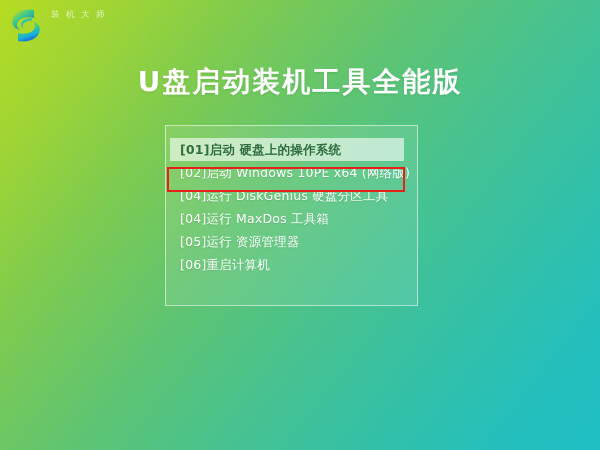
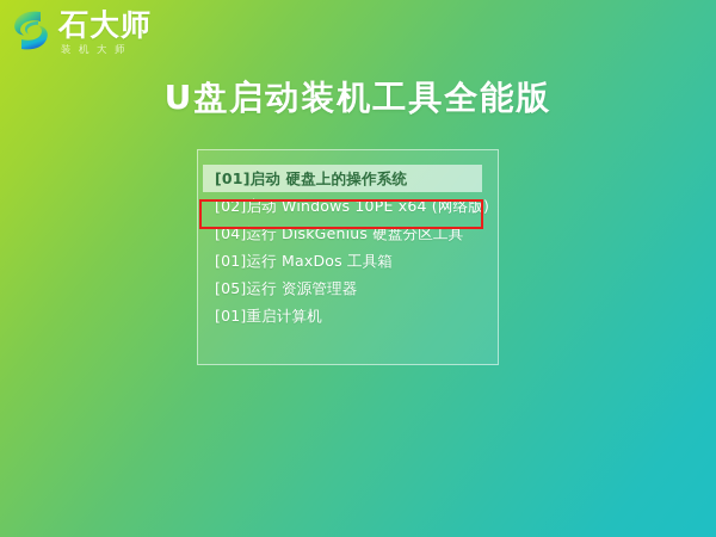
+ 石大师
  装机大师
  U盘启动装机工具全能版
  [01]启动 硬盘上的操作系统
  [02]启动 Windows 10PE x64 (网络版)
  [04]运行 DiskGenius 硬盘分区工具
- [04]运行 MaxDos 工具箱
+ [01]运行 MaxDos 工具箱
  [05]运行 资源管理器
- [06]重启计算机
+ [01]重启计算机
